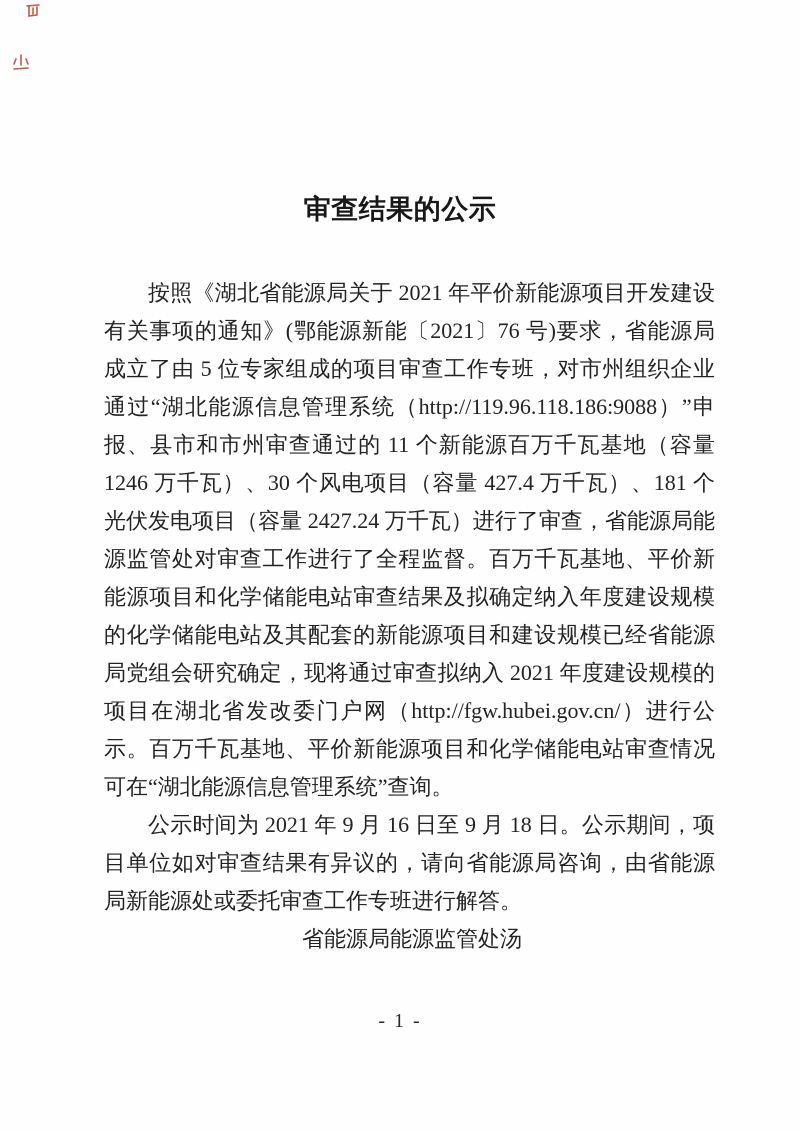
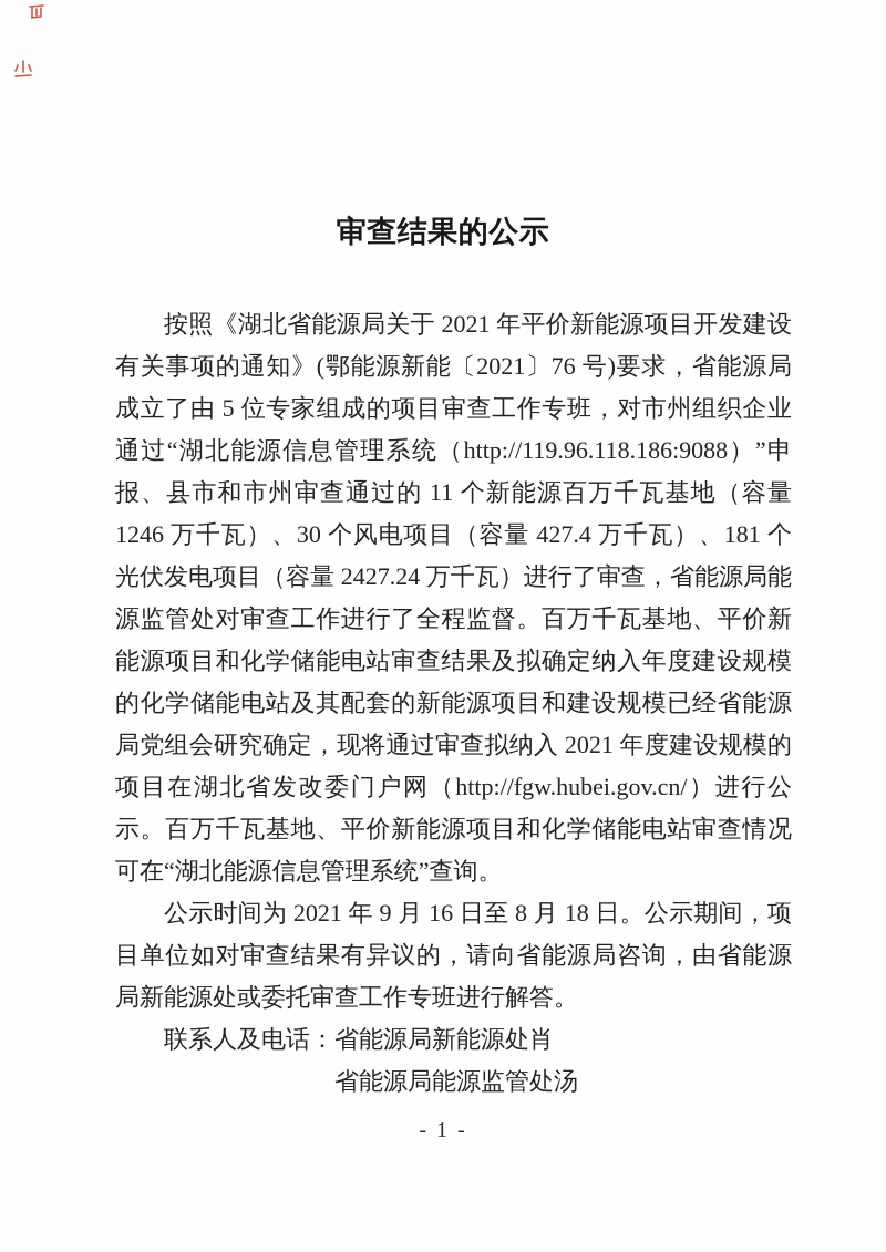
  审查结果的公示
  按照《湖北省能源局关于 2021 年平价新能源项目开发建设有关事项的通知》(鄂能源新能〔2021〕76 号)要求，省能源局成立了由 5 位专家组成的项目审查工作专班，对市州组织企业通过“湖北能源信息管理系统（http://119.96.118.186:9088）”申报、县市和市州审查通过的 11 个新能源百万千瓦基地（容量 1246 万千瓦）、30 个风电项目（容量 427.4 万千瓦）、181 个光伏发电项目（容量 2427.24 万千瓦）进行了审查，省能源局能源监管处对审查工作进行了全程监督。百万千瓦基地、平价新能源项目和化学储能电站审查结果及拟确定纳入年度建设规模的化学储能电站及其配套的新能源项目和建设规模已经省能源局党组会研究确定，现将通过审查拟纳入 2021 年度建设规模的项目在湖北省发改委门户网（http://fgw.hubei.gov.cn/）进行公示。百万千瓦基地、平价新能源项目和化学储能电站审查情况可在“湖北能源信息管理系统”查询。
- 公示时间为 2021 年 9 月 16 日至 9 月 18 日。公示期间，项目单位如对审查结果有异议的，请向省能源局咨询，由省能源局新能源处或委托审查工作专班进行解答。
+ 公示时间为 2021 年 9 月 16 日至 8 月 18 日。公示期间，项目单位如对审查结果有异议的，请向省能源局咨询，由省能源局新能源处或委托审查工作专班进行解答。
+ 联系人及电话：省能源局新能源处肖
  省能源局能源监管处汤
  - 1 -
